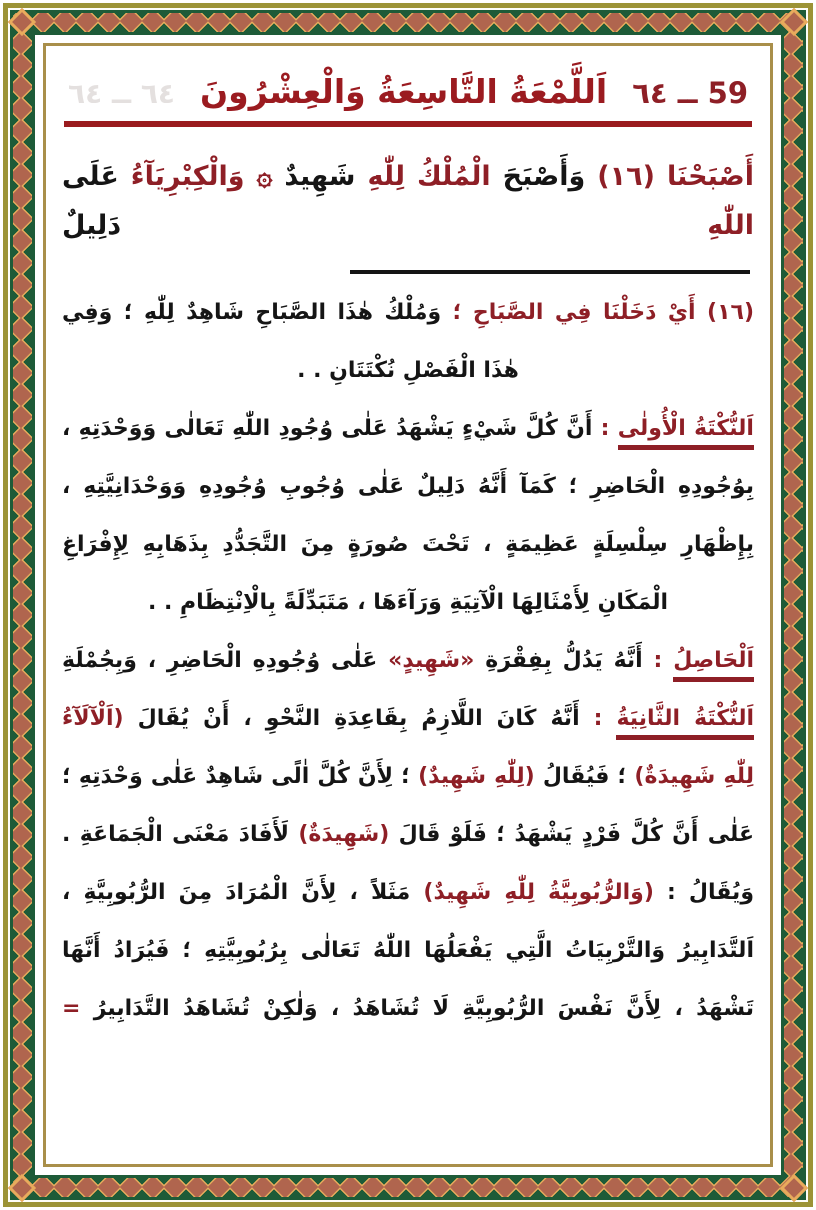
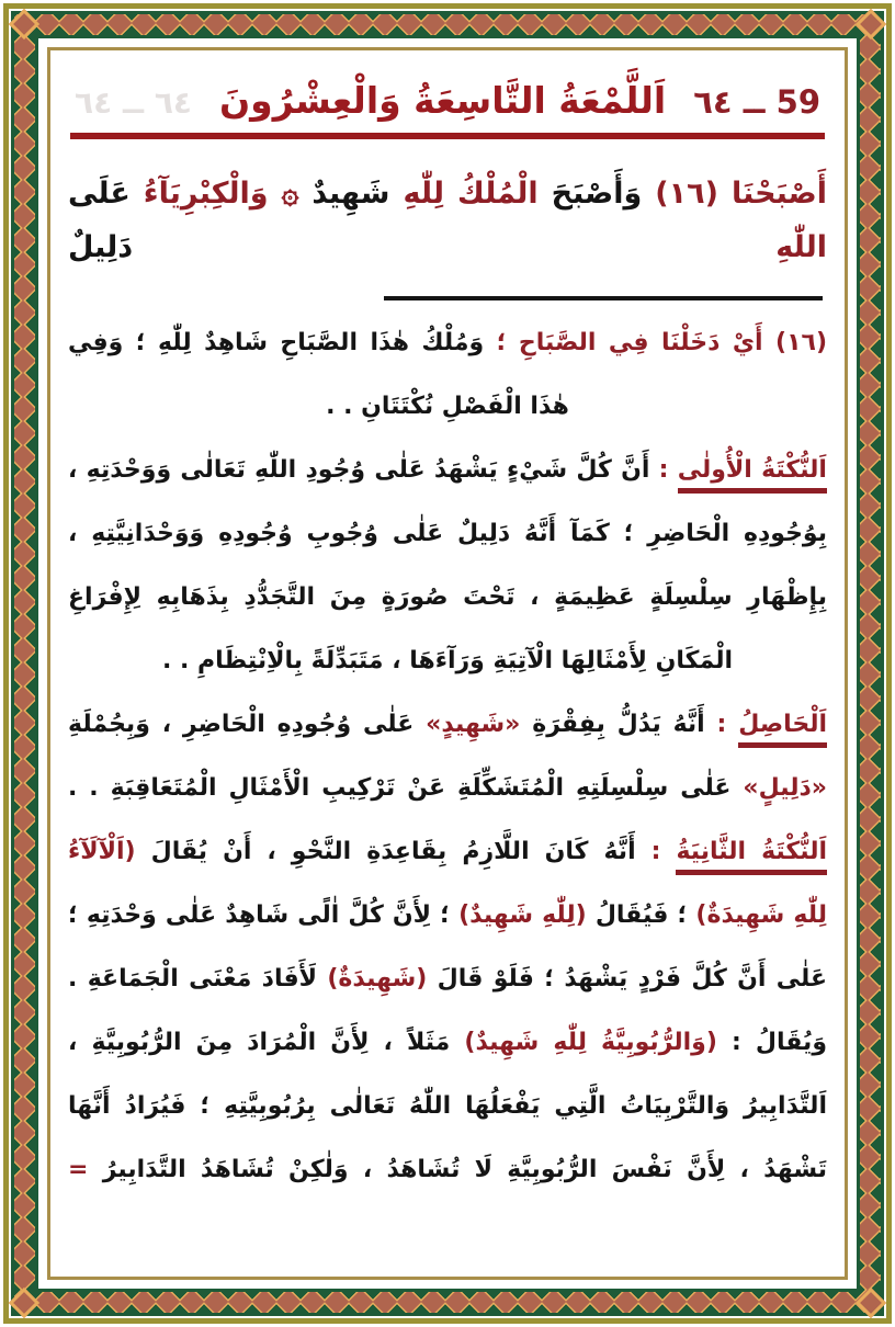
  59 ــ ٦٤
  اَللَّمْعَةُ التَّاسِعَةُ وَالْعِشْرُونَ
  ٦٤ ــ ٦٤
  أَصْبَحْنَا (١٦) وَأَصْبَحَ الْمُلْكُ لِلّٰهِ شَهِيدٌ ۞ وَالْكِبْرِيَآءُ عَلَى اللّٰهِ دَلِيلٌ
  (١٦) أَيْ دَخَلْنَا فِي الصَّبَاحِ ؛ وَمُلْكُ هٰذَا الصَّبَاحِ شَاهِدٌ لِلّٰهِ ؛ وَفِي
  هٰذَا الْفَصْلِ نُكْتَتَانِ . .
  اَلنُّكْتَةُ الْأُولٰى : أَنَّ كُلَّ شَيْءٍ يَشْهَدُ عَلٰى وُجُودِ اللّٰهِ تَعَالٰى وَوَحْدَتِهِ ،
  بِوُجُودِهِ الْحَاضِرِ ؛ كَمَآ أَنَّهُ دَلِيلٌ عَلٰى وُجُوبِ وُجُودِهِ وَوَحْدَانِيَّتِهِ ،
  بِإِظْهَارِ سِلْسِلَةٍ عَظِيمَةٍ ، تَحْتَ صُورَةٍ مِنَ التَّجَدُّدِ بِذَهَابِهِ لِإِفْرَاغِ
  الْمَكَانِ لِأَمْثَالِهَا الْآتِيَةِ وَرَآءَهَا ، مَتَبَدِّلَةً بِالْاِنْتِظَامِ . .
  اَلْحَاصِلُ : أَنَّهُ يَدُلُّ بِفِقْرَةِ «شَهِيدٍ» عَلٰى وُجُودِهِ الْحَاضِرِ ، وَبِجُمْلَةِ
+ «دَلِيلٍ» عَلٰى سِلْسِلَتِهِ الْمُتَشَكِّلَةِ عَنْ تَرْكِيبِ الْأَمْثَالِ الْمُتَعَاقِبَةِ . .
  اَلنُّكْتَةُ الثَّانِيَةُ : أَنَّهُ كَانَ اللَّازِمُ بِقَاعِدَةِ النَّحْوِ ، أَنْ يُقَالَ (اَلْآلَآءُ
  لِلّٰهِ شَهِيدَةٌ) ؛ فَيُقَالُ (لِلّٰهِ شَهِيدٌ) ؛ لِأَنَّ كُلَّ اٰلًى شَاهِدٌ عَلٰى وَحْدَتِهِ ؛
  عَلٰى أَنَّ كُلَّ فَرْدٍ يَشْهَدُ ؛ فَلَوْ قَالَ (شَهِيدَةٌ) لَأَفَادَ مَعْنَى الْجَمَاعَةِ .
  وَيُقَالُ : (وَالرُّبُوبِيَّةُ لِلّٰهِ شَهِيدٌ) مَثَلاً ، لِأَنَّ الْمُرَادَ مِنَ الرُّبُوبِيَّةِ ،
  اَلتَّدَابِيرُ وَالتَّرْبِيَاتُ الَّتِي يَفْعَلُهَا اللّٰهُ تَعَالٰى بِرُبُوبِيَّتِهِ ؛ فَيُرَادُ أَنَّهَا
  تَشْهَدُ ، لِأَنَّ نَفْسَ الرُّبُوبِيَّةِ لَا تُشَاهَدُ ، وَلٰكِنْ تُشَاهَدُ التَّدَابِيرُ =
